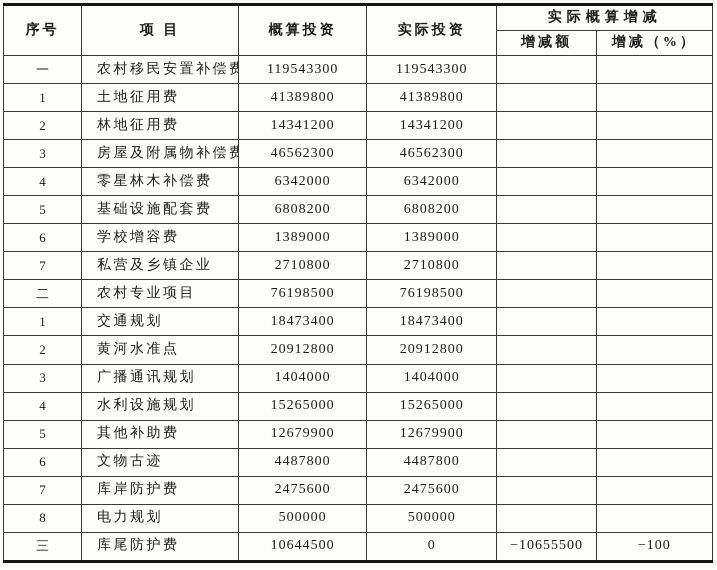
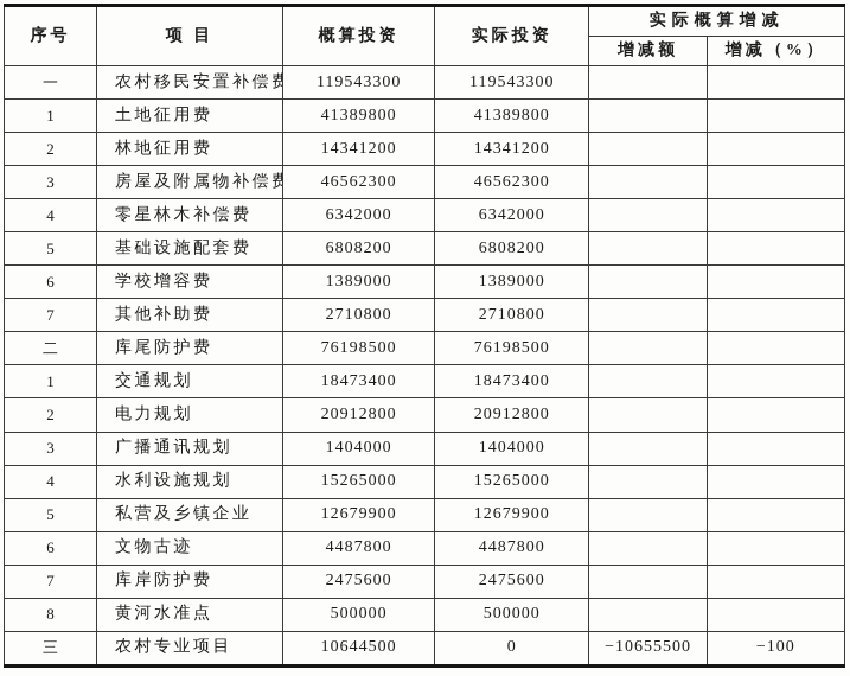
  序号	项 目	概算投资	实际投资	实际概算增减
  增减额	增减（%）
  一	农村移民安置补偿费	119543300	119543300
  1	土地征用费	41389800	41389800
  2	林地征用费	14341200	14341200
  3	房屋及附属物补偿费	46562300	46562300
  4	零星林木补偿费	6342000	6342000
  5	基础设施配套费	6808200	6808200
  6	学校增容费	1389000	1389000
- 7	私营及乡镇企业	2710800	2710800
+ 7	其他补助费	2710800	2710800
- 二	农村专业项目	76198500	76198500
+ 二	库尾防护费	76198500	76198500
  1	交通规划	18473400	18473400
- 2	黄河水准点	20912800	20912800
+ 2	电力规划	20912800	20912800
  3	广播通讯规划	1404000	1404000
  4	水利设施规划	15265000	15265000
- 5	其他补助费	12679900	12679900
+ 5	私营及乡镇企业	12679900	12679900
  6	文物古迹	4487800	4487800
  7	库岸防护费	2475600	2475600
- 8	电力规划	500000	500000
+ 8	黄河水准点	500000	500000
- 三	库尾防护费	10644500	0	−10655500	−100
+ 三	农村专业项目	10644500	0	−10655500	−100
